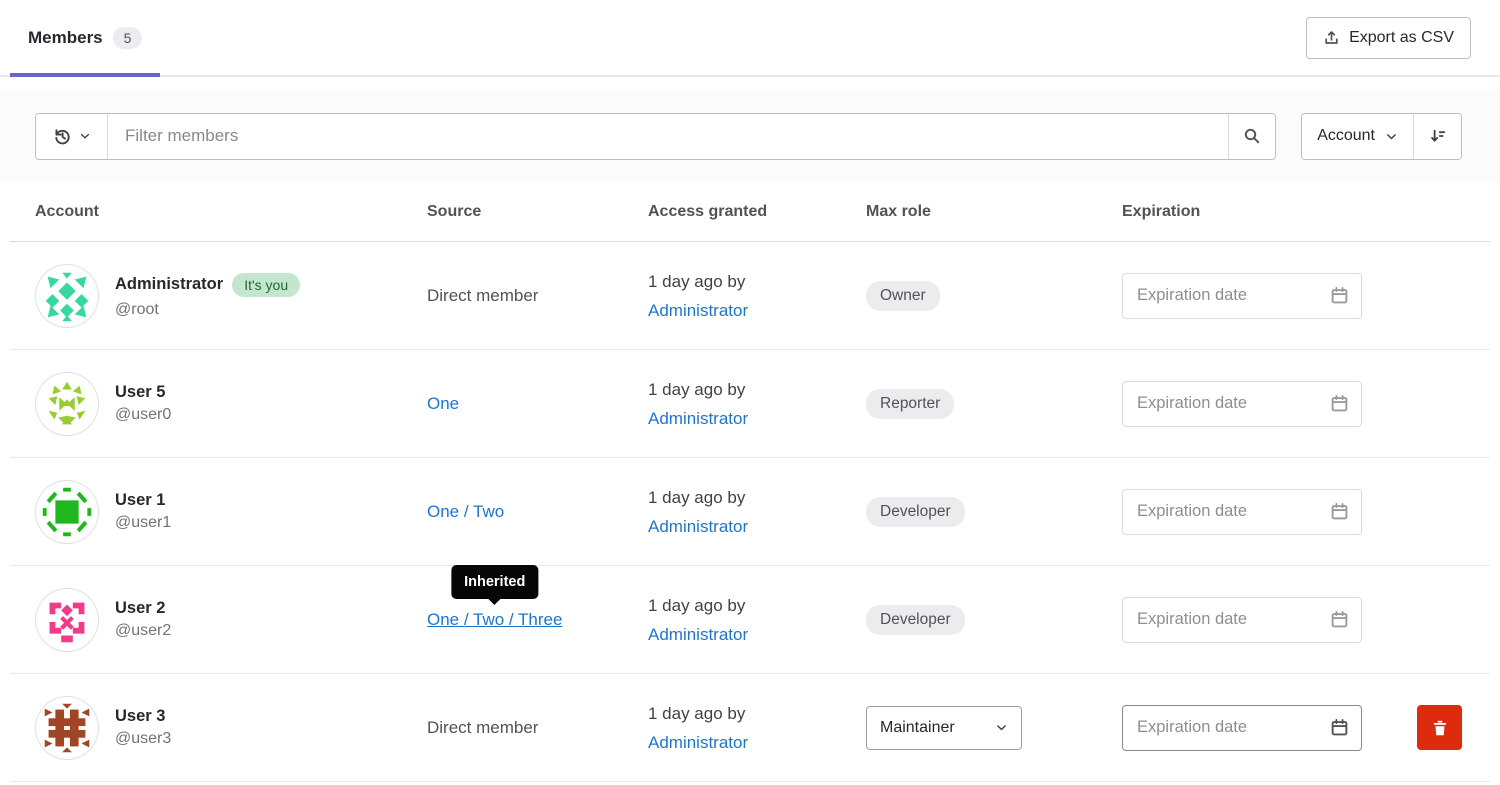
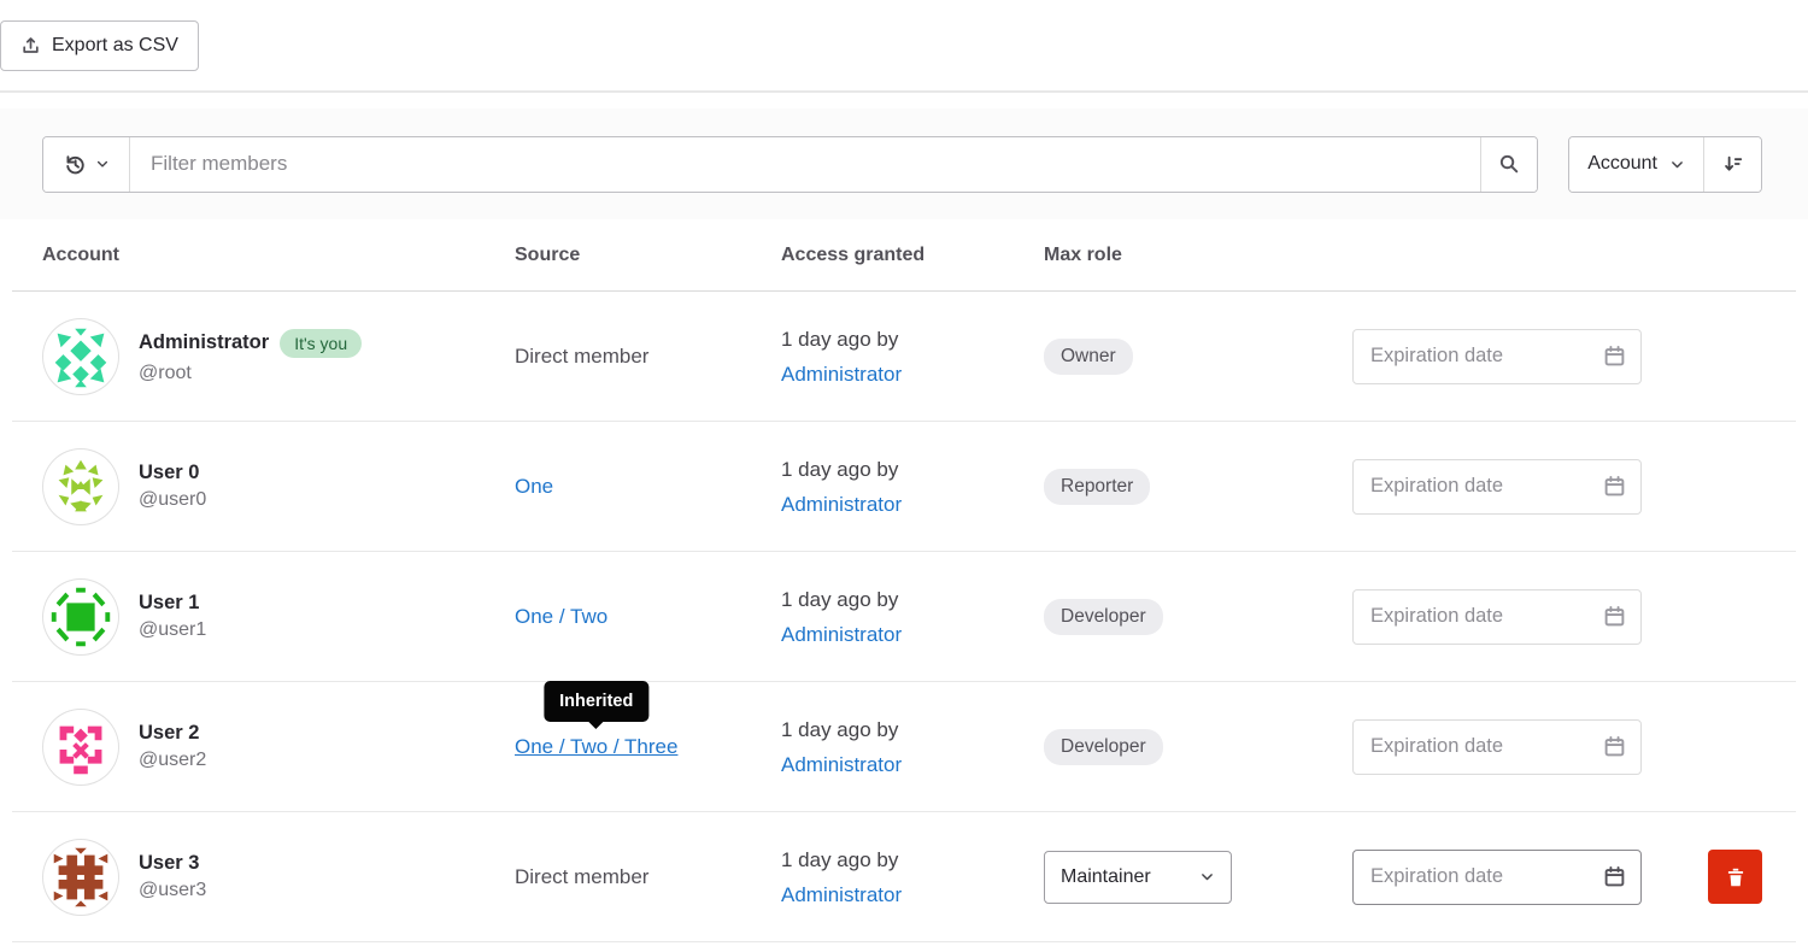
- Members
- 5
  Export as CSV
  Filter members
  Account
  Account
  Source
  Access granted
  Max role
- Expiration
  Administrator
  It's you
  @root
  Direct member
  1 day ago by
  Administrator
  Owner
  Expiration date
- User 5
+ User 0
  @user0
  One
  1 day ago by
  Administrator
  Reporter
  Expiration date
  User 1
  @user1
  One / Two
  1 day ago by
  Administrator
  Developer
  Expiration date
  User 2
  @user2
  One / Two / Three
  Inherited
  1 day ago by
  Administrator
  Developer
  Expiration date
  User 3
  @user3
  Direct member
  1 day ago by
  Administrator
  Maintainer
  Expiration date
